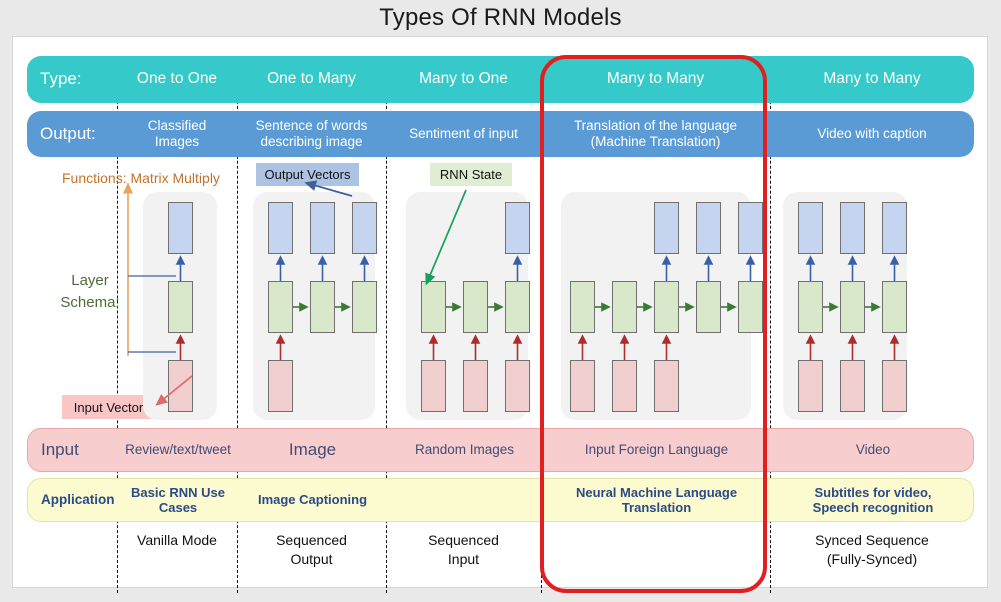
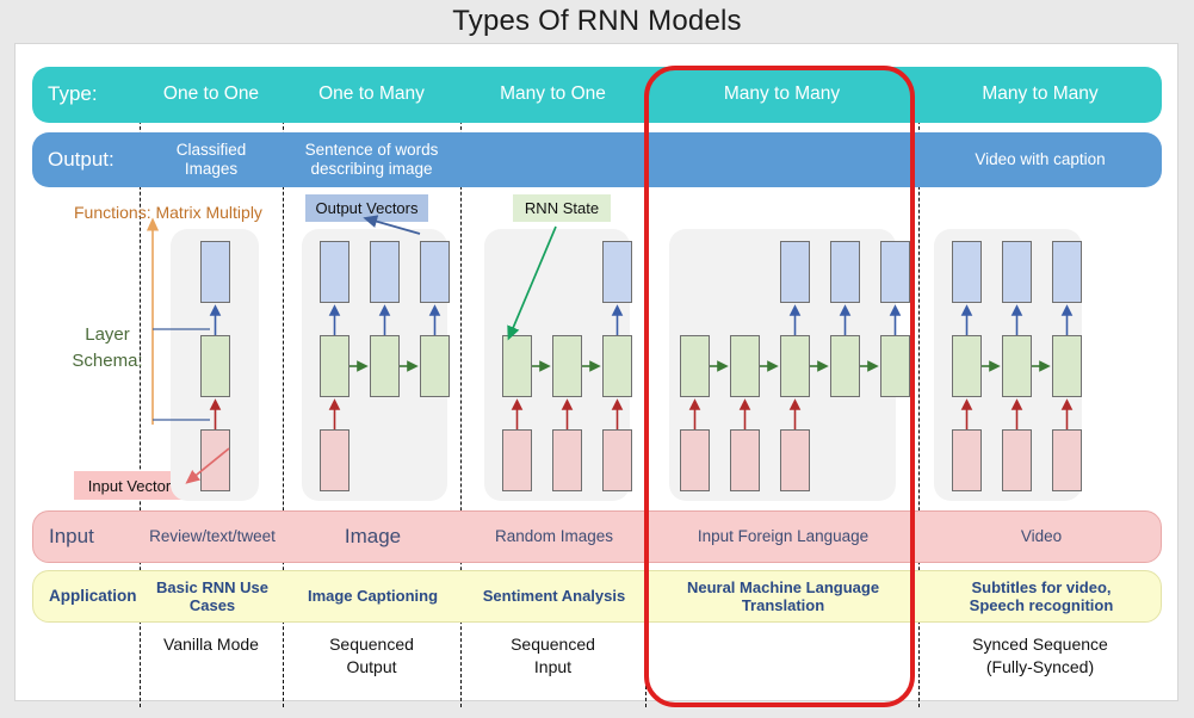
  Types Of RNN Models
  Type:
  One to One
  One to Many
  Many to One
  Many to Many
  Many to Many
  Output:
  Classified
  Images
  Sentence of words
  describing image
- Sentiment of input
- Translation of the language
- (Machine Translation)
  Video with caption
  Functions: Matrix Multiply
  Layer
  Schema:
  Input Vector
  Output Vectors
  RNN State
  Input
  Review/text/tweet
  Image
  Random Images
  Input Foreign Language
  Video
  Application
  Basic RNN Use
  Cases
  Image Captioning
+ Sentiment Analysis
  Neural Machine Language
  Translation
  Subtitles for video,
  Speech recognition
  Vanilla Mode
  Sequenced
  Output
  Sequenced
  Input
  Synced Sequence
  (Fully-Synced)
